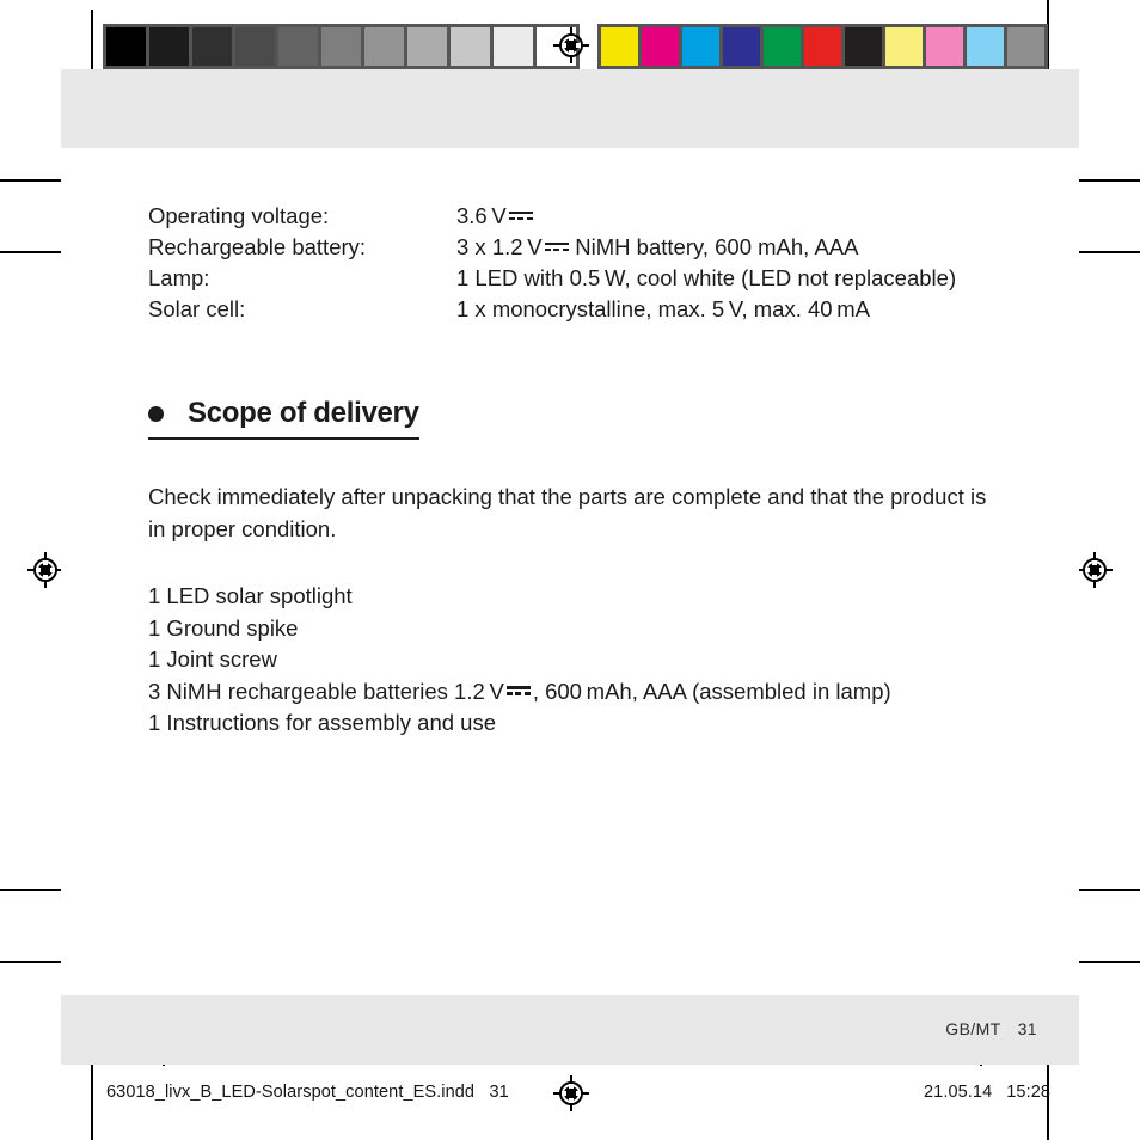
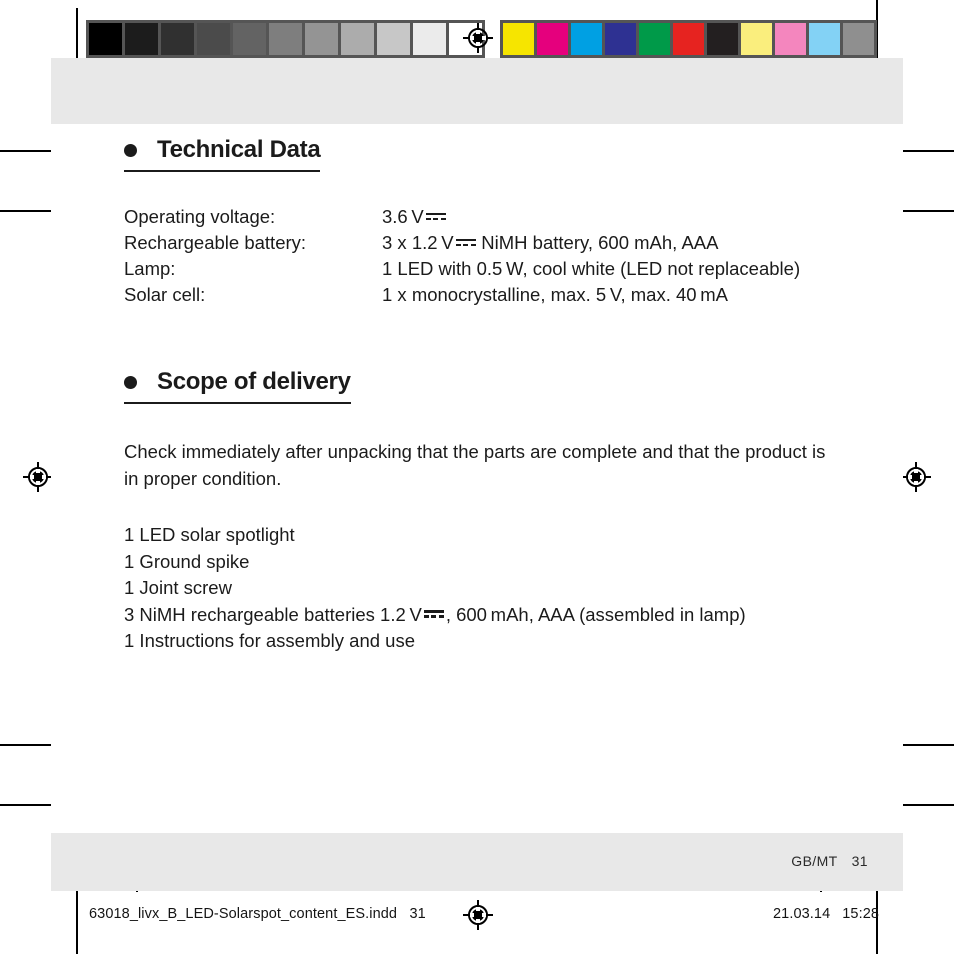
+ Technical Data
  Operating voltage:	3.6 V
  Rechargeable battery:	3 x 1.2 V NiMH battery, 600 mAh, AAA
  Lamp:	1 LED with 0.5 W, cool white (LED not replaceable)
  Solar cell:	1 x monocrystalline, max. 5 V, max. 40 mA
  Scope of delivery
  Check immediately after unpacking that the parts are complete and that the product is in proper condition.
  1 LED solar spotlight
  1 Ground spike
  1 Joint screw
  3 NiMH rechargeable batteries 1.2 V , 600 mAh, AAA (assembled in lamp)
  1 Instructions for assembly and use
  GB/MT 31
  63018_livx_B_LED-Solarspot_content_ES.indd 31
- 21.05.14 15:28
+ 21.03.14 15:28
